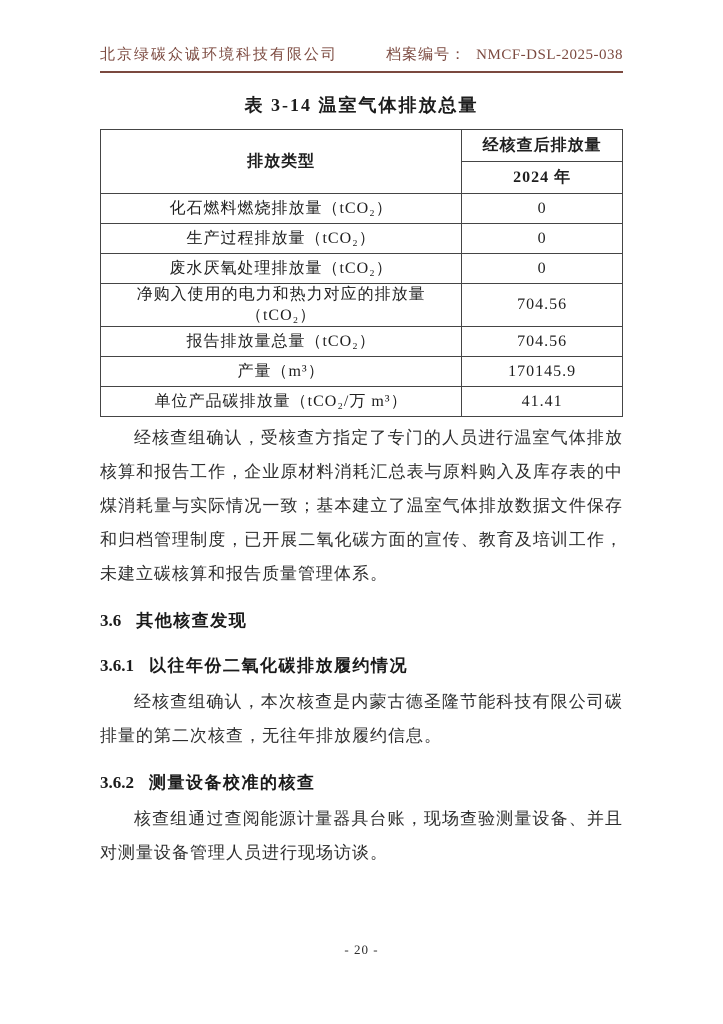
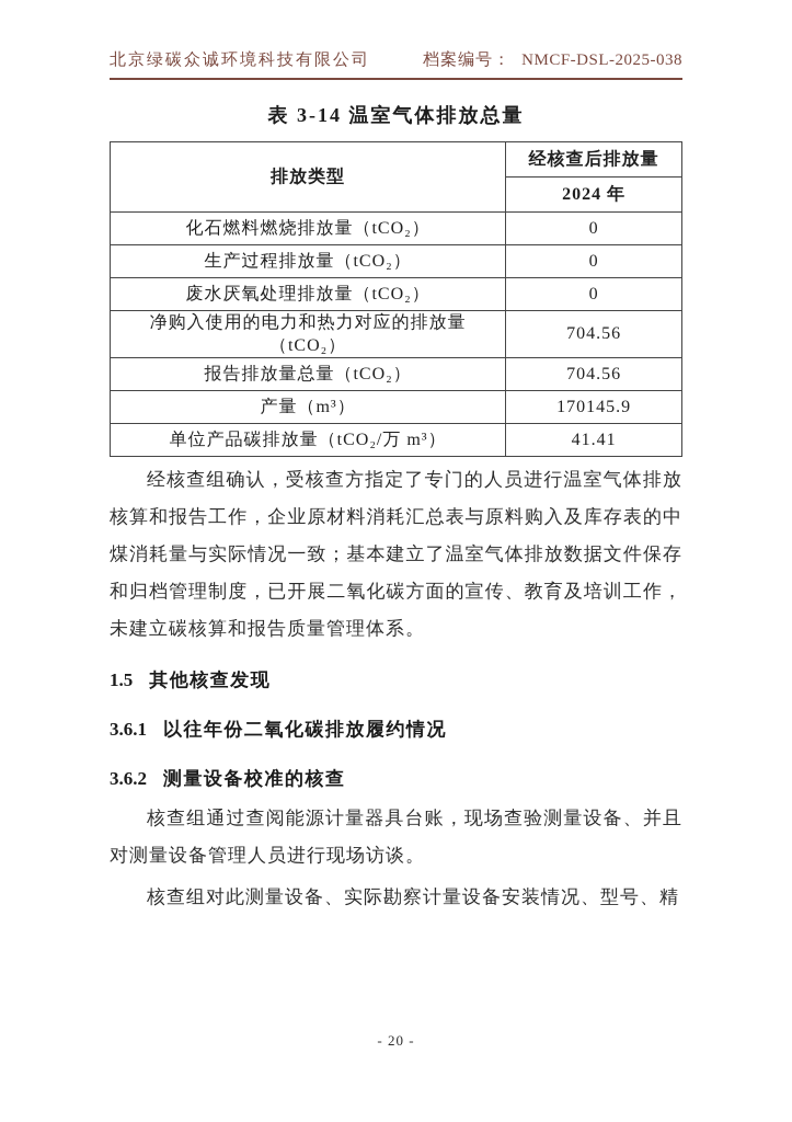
  北京绿碳众诚环境科技有限公司
  档案编号：
  NMCF-DSL-2025-038
  表 3-14 温室气体排放总量
  排放类型	经核查后排放量
  2024 年
  化石燃料燃烧排放量（tCO₂）	0
  生产过程排放量（tCO₂）	0
  废水厌氧处理排放量（tCO₂）	0
  净购入使用的电力和热力对应的排放量（tCO₂）	704.56
  报告排放量总量（tCO₂）	704.56
  产量（m³）	170145.9
  单位产品碳排放量（tCO₂/万 m³）	41.41
  经核查组确认，受核查方指定了专门的人员进行温室气体排放核算和报告工作，企业原材料消耗汇总表与原料购入及库存表的中煤消耗量与实际情况一致；基本建立了温室气体排放数据文件保存和归档管理制度，已开展二氧化碳方面的宣传、教育及培训工作，未建立碳核算和报告质量管理体系。
- 3.6 其他核查发现
+ 1.5 其他核查发现
  3.6.1 以往年份二氧化碳排放履约情况
- 经核查组确认，本次核查是内蒙古德圣隆节能科技有限公司碳排量的第二次核查，无往年排放履约信息。
  3.6.2 测量设备校准的核查
  核查组通过查阅能源计量器具台账，现场查验测量设备、并且对测量设备管理人员进行现场访谈。
+ 核查组对此测量设备、实际勘察计量设备安装情况、型号、精
  - 20 -
